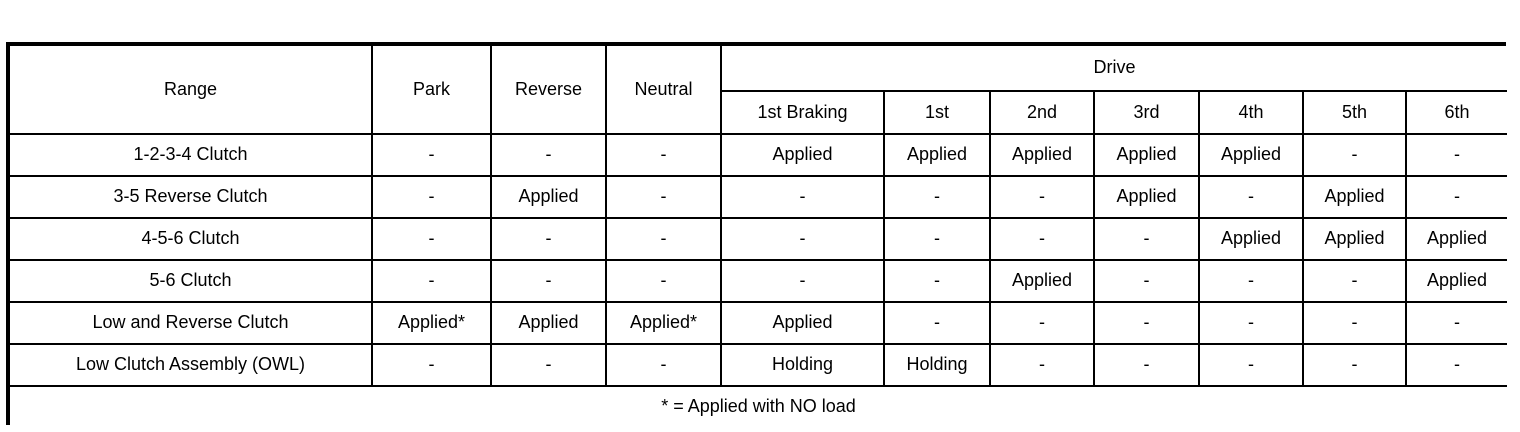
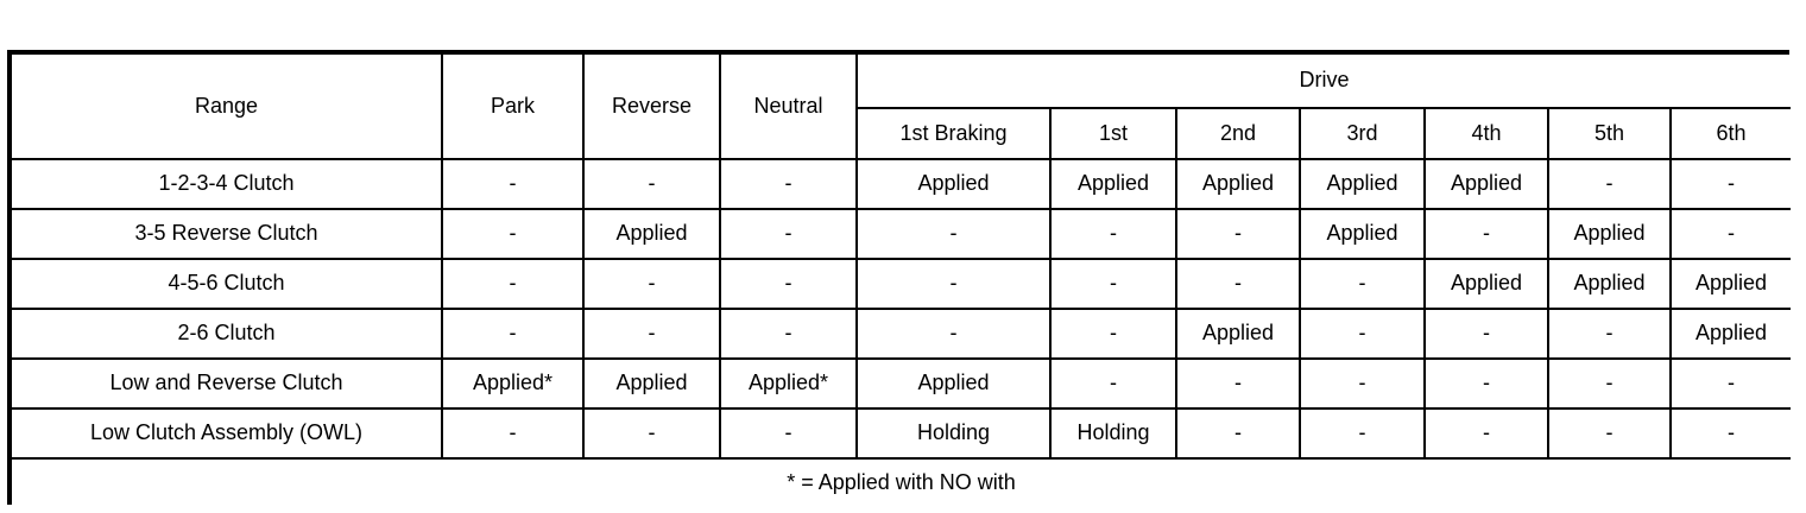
  Range	Park	Reverse	Neutral	Drive
  1st Braking	1st	2nd	3rd	4th	5th	6th
  1-2-3-4 Clutch	-	-	-	Applied	Applied	Applied	Applied	Applied	-	-
  3-5 Reverse Clutch	-	Applied	-	-	-	-	Applied	-	Applied	-
  4-5-6 Clutch	-	-	-	-	-	-	-	Applied	Applied	Applied
- 5-6 Clutch	-	-	-	-	-	Applied	-	-	-	Applied
+ 2-6 Clutch	-	-	-	-	-	Applied	-	-	-	Applied
  Low and Reverse Clutch	Applied*	Applied	Applied*	Applied	-	-	-	-	-	-
  Low Clutch Assembly (OWL)	-	-	-	Holding	Holding	-	-	-	-	-
- * = Applied with NO load
+ * = Applied with NO with
